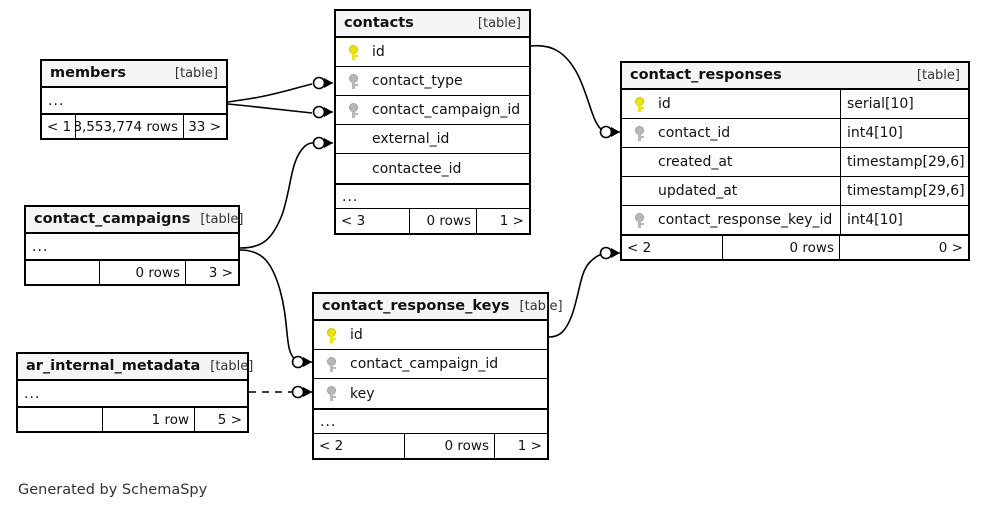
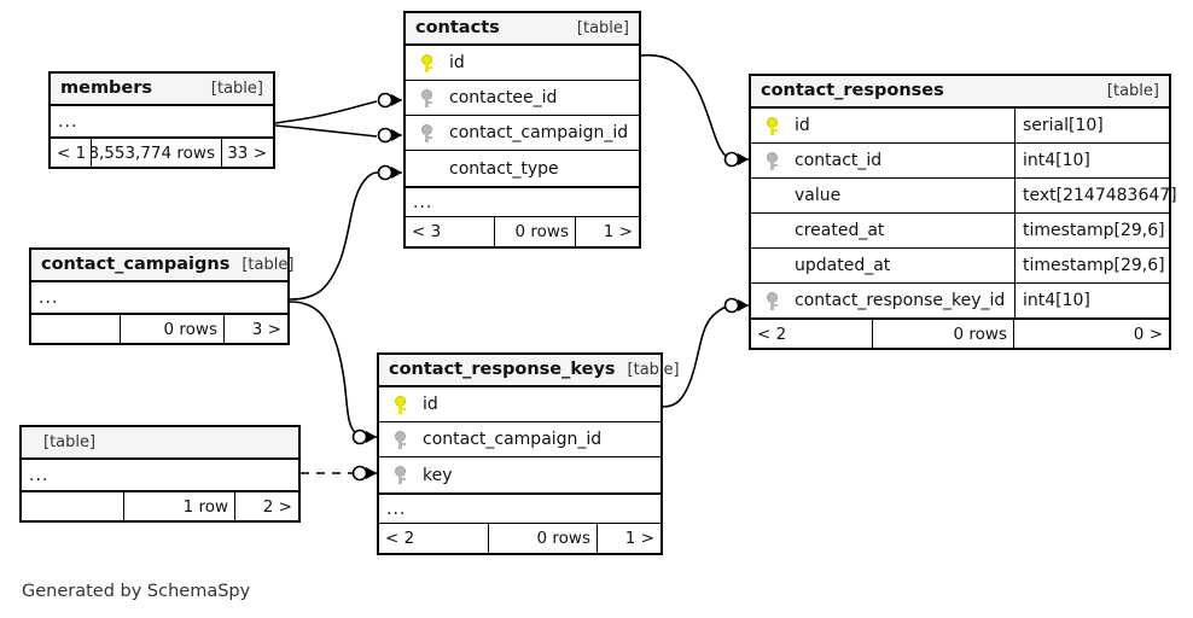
  members
  [table]
  ...
  < 1
  8,553,774 rows
  33 >
  contact_campaigns
  [table]
  ...
  0 rows
  3 >
- ar_internal_metadata
  [table]
  ...
  1 row
- 5 >
+ 2 >
  contacts
  [table]
  id
- contact_type
+ contactee_id
  contact_campaign_id
- external_id
- contactee_id
+ contact_type
  ...
  < 3
  0 rows
  1 >
  contact_response_keys
  [table]
  id
  contact_campaign_id
  key
  ...
  < 2
  0 rows
  1 >
  contact_responses
  [table]
  id
  serial[10]
  contact_id
  int4[10]
+ value
+ text[2147483647]
  created_at
  timestamp[29,6]
  updated_at
  timestamp[29,6]
  contact_response_key_id
  int4[10]
  < 2
  0 rows
  0 >
  Generated by SchemaSpy
